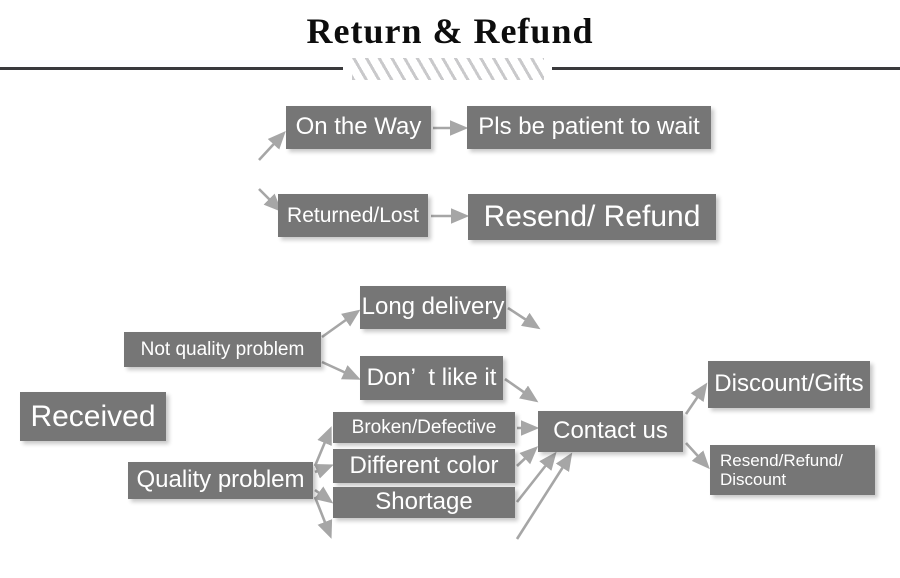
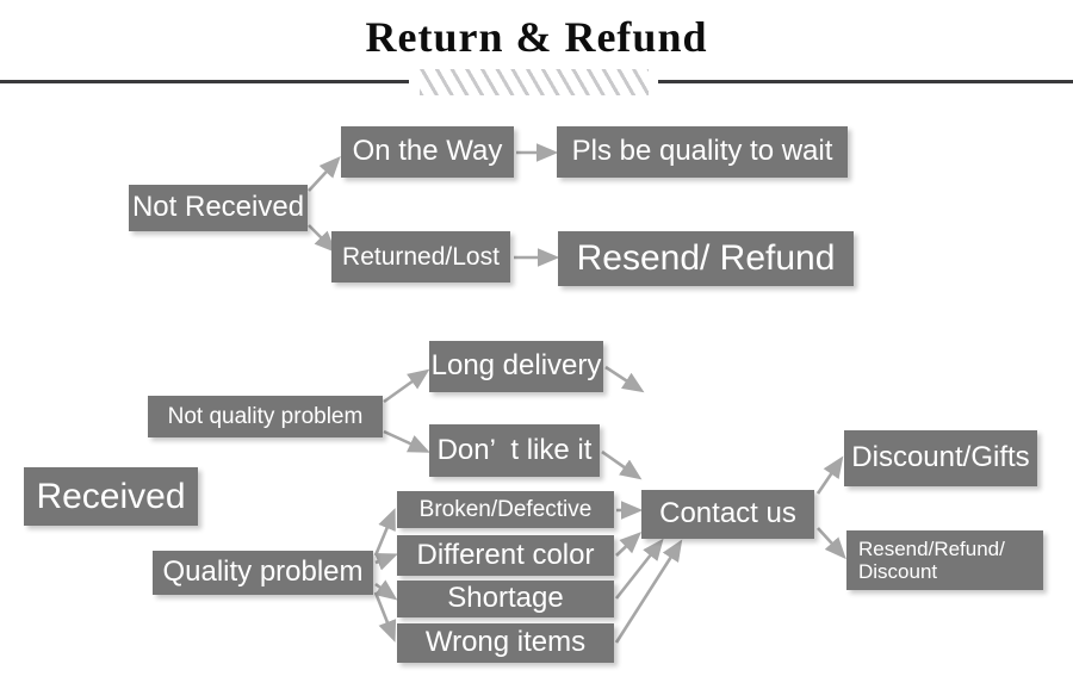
  Return & Refund
+ Not Received
  On the Way
  Returned/Lost
- Pls be patient to wait
+ Pls be quality to wait
  Resend/ Refund
  Received
  Not quality problem
  Quality problem
  Long delivery
  Don’ t like it
  Broken/Defective
  Different color
  Shortage
+ Wrong items
  Contact us
  Discount/Gifts
  Resend/Refund/
  Discount
